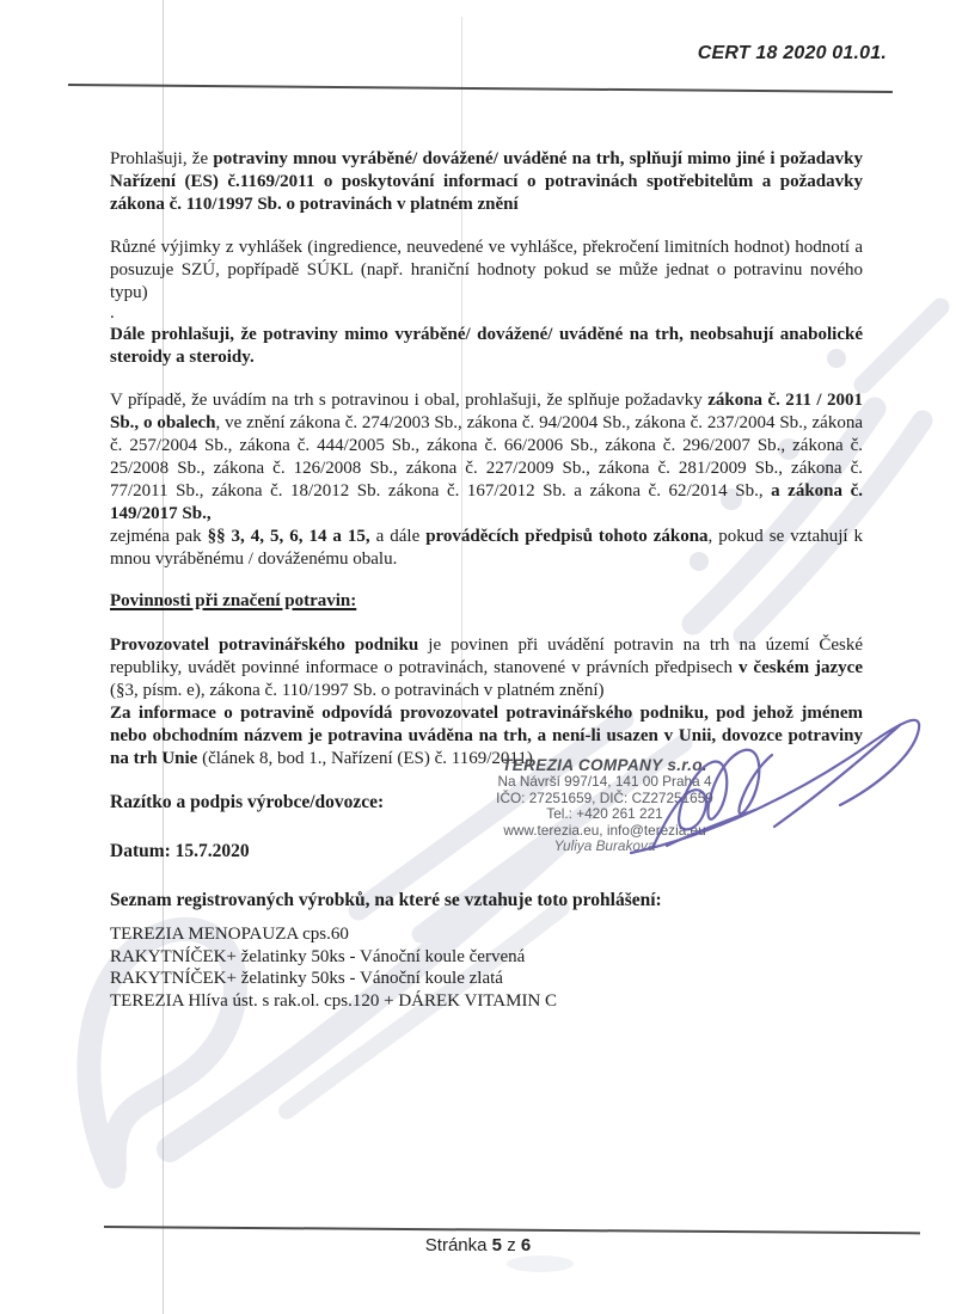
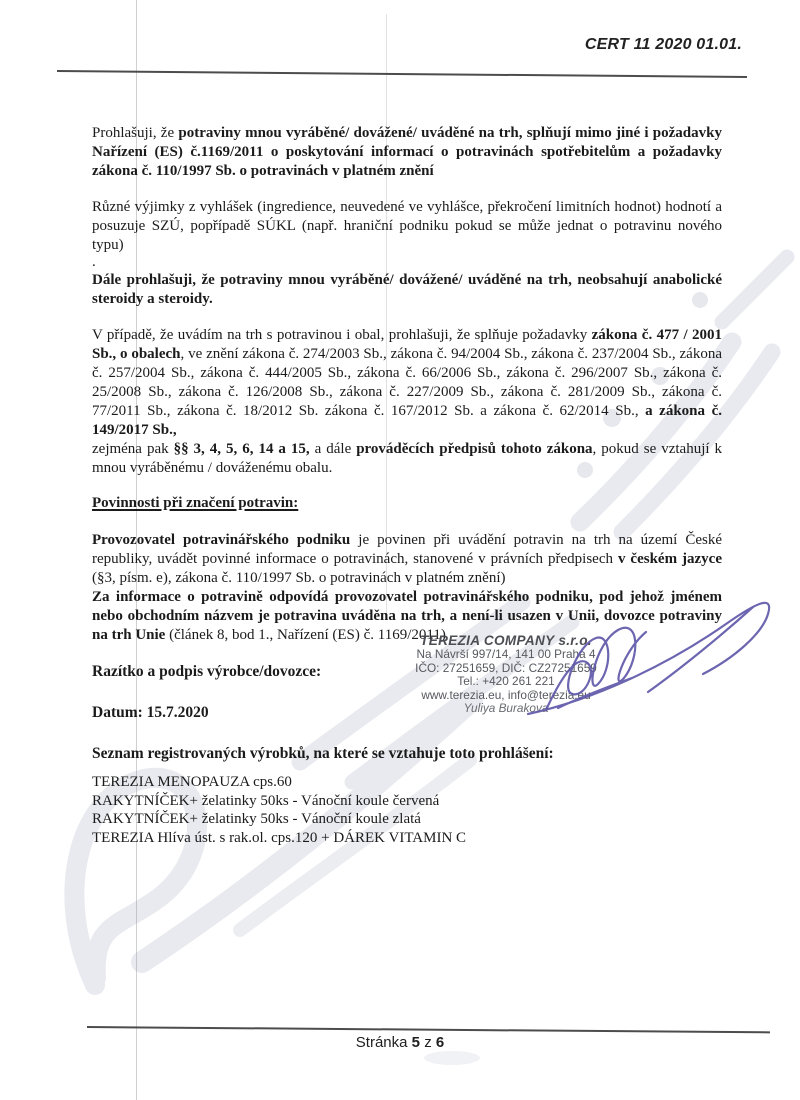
- CERT 18 2020 01.01.
+ CERT 11 2020 01.01.
  Prohlašuji, že potraviny mnou vyráběné/ dovážené/ uváděné na trh, splňují mimo jiné i požadavky Nařízení (ES) č.1169/2011 o poskytování informací o potravinách spotřebitelům a požadavky zákona č. 110/1997 Sb. o potravinách v platném znění
- Různé výjimky z vyhlášek (ingredience, neuvedené ve vyhlášce, překročení limitních hodnot) hodnotí a posuzuje SZÚ, popřípadě SÚKL (např. hraniční hodnoty pokud se může jednat o potravinu nového typu)
+ Různé výjimky z vyhlášek (ingredience, neuvedené ve vyhlášce, překročení limitních hodnot) hodnotí a posuzuje SZÚ, popřípadě SÚKL (např. hraniční podniku pokud se může jednat o potravinu nového typu)
  .
- Dále prohlašuji, že potraviny mimo vyráběné/ dovážené/ uváděné na trh, neobsahují anabolické steroidy a steroidy.
+ Dále prohlašuji, že potraviny mnou vyráběné/ dovážené/ uváděné na trh, neobsahují anabolické steroidy a steroidy.
- V případě, že uvádím na trh s potravinou i obal, prohlašuji, že splňuje požadavky zákona č. 211 / 2001 Sb., o obalech, ve znění zákona č. 274/2003 Sb., zákona č. 94/2004 Sb., zákona č. 237/2004 Sb., zákona č. 257/2004 Sb., zákona č. 444/2005 Sb., zákona č. 66/2006 Sb., zákona č. 296/2007 Sb., zákona č. 25/2008 Sb., zákona č. 126/2008 Sb., zákona č. 227/2009 Sb., zákona č. 281/2009 Sb., zákona č. 77/2011 Sb., zákona č. 18/2012 Sb. zákona č. 167/2012 Sb. a zákona č. 62/2014 Sb., a zákona č. 149/2017 Sb.,
+ V případě, že uvádím na trh s potravinou i obal, prohlašuji, že splňuje požadavky zákona č. 477 / 2001 Sb., o obalech, ve znění zákona č. 274/2003 Sb., zákona č. 94/2004 Sb., zákona č. 237/2004 Sb., zákona č. 257/2004 Sb., zákona č. 444/2005 Sb., zákona č. 66/2006 Sb., zákona č. 296/2007 Sb., zákona č. 25/2008 Sb., zákona č. 126/2008 Sb., zákona č. 227/2009 Sb., zákona č. 281/2009 Sb., zákona č. 77/2011 Sb., zákona č. 18/2012 Sb. zákona č. 167/2012 Sb. a zákona č. 62/2014 Sb., a zákona č. 149/2017 Sb.,
  zejména pak §§ 3, 4, 5, 6, 14 a 15, a dále prováděcích předpisů tohoto zákona, pokud se vztahují k mnou vyráběnému / dováženému obalu.
  Povinnosti při značení potravin:
  Provozovatel potravinářského podniku je povinen při uvádění potravin na trh na území České republiky, uvádět povinné informace o potravinách, stanovené v právních předpisech v českém jazyce (§3, písm. e), zákona č. 110/1997 Sb. o potravinách v platném znění)
  Za informace o potravině odpovídá provozovatel potravinářského podniku, pod jehož jménem nebo obchodním názvem je potravina uváděna na trh, a není-li usazen v Unii, dovozce potraviny na trh Unie (článek 8, bod 1., Nařízení (ES) č. 1169/2011)
  Razítko a podpis výrobce/dovozce:
  Datum: 15.7.2020
  Seznam registrovaných výrobků, na které se vztahuje toto prohlášení:
  TEREZIA MENOPAUZA cps.60
  RAKYTNÍČEK+ želatinky 50ks - Vánoční koule červená
  RAKYTNÍČEK+ želatinky 50ks - Vánoční koule zlatá
  TEREZIA Hlíva úst. s rak.ol. cps.120 + DÁREK VITAMIN C
  TEREZIA COMPANY s.r.o
  Na Návrší 997/14, 141 00 Praha 4
  IČO: 27251659, DIČ: CZ2725165
  Tel.: +420 261 221
  www.terezia.eu, info@tereziae
  Yuliya Burakova
  Stránka 5 z 6
